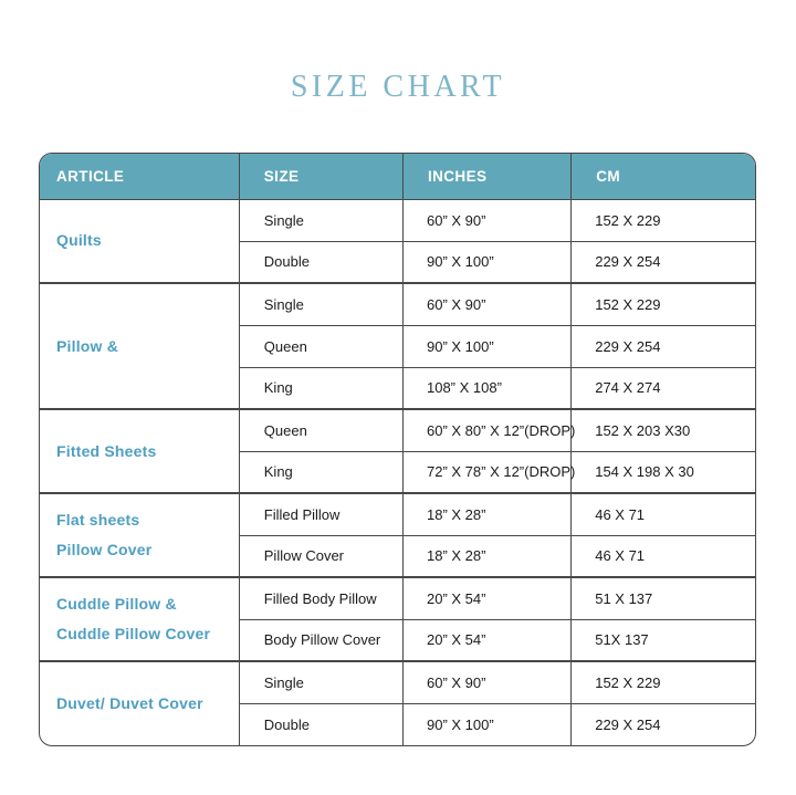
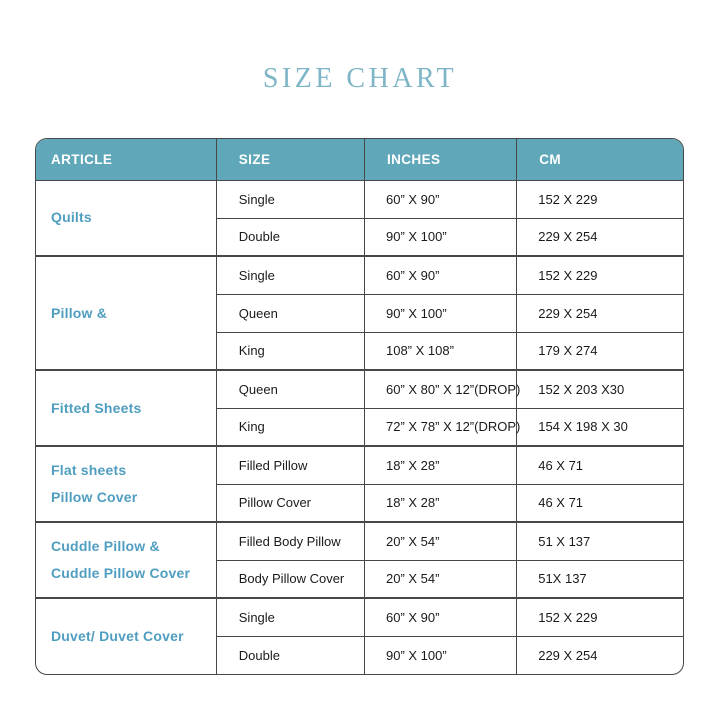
  SIZE CHART
  ARTICLE	SIZE	INCHES	CM
  Quilts	Single	60” X 90”	152 X 229
  Double	90” X 100”	229 X 254
  Pillow &	Single	60” X 90”	152 X 229
  Queen	90” X 100”	229 X 254
- King	108” X 108”	274 X 274
+ King	108” X 108”	179 X 274
  Fitted Sheets	Queen	60” X 80” X 12”(DROP)	152 X 203 X30
  King	72” X 78” X 12”(DROP)	154 X 198 X 30
  Flat sheetsPillow Cover	Filled Pillow	18” X 28”	46 X 71
  Pillow Cover	18” X 28”	46 X 71
  Cuddle Pillow &Cuddle Pillow Cover	Filled Body Pillow	20” X 54”	51 X 137
  Body Pillow Cover	20” X 54”	51X 137
  Duvet/ Duvet Cover	Single	60” X 90”	152 X 229
  Double	90” X 100”	229 X 254
